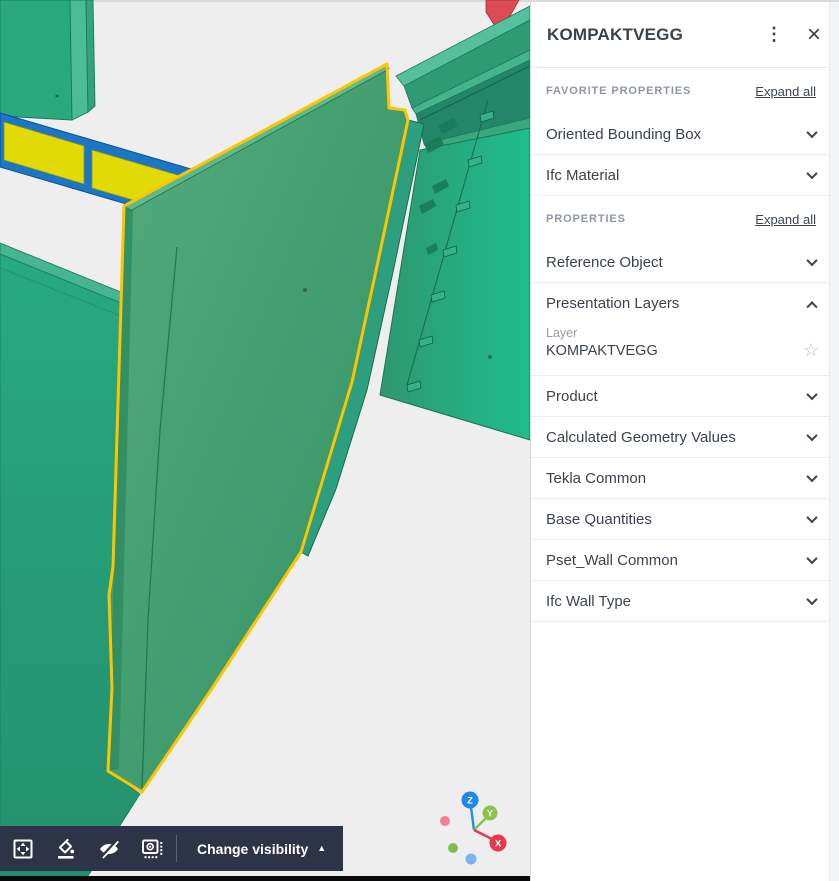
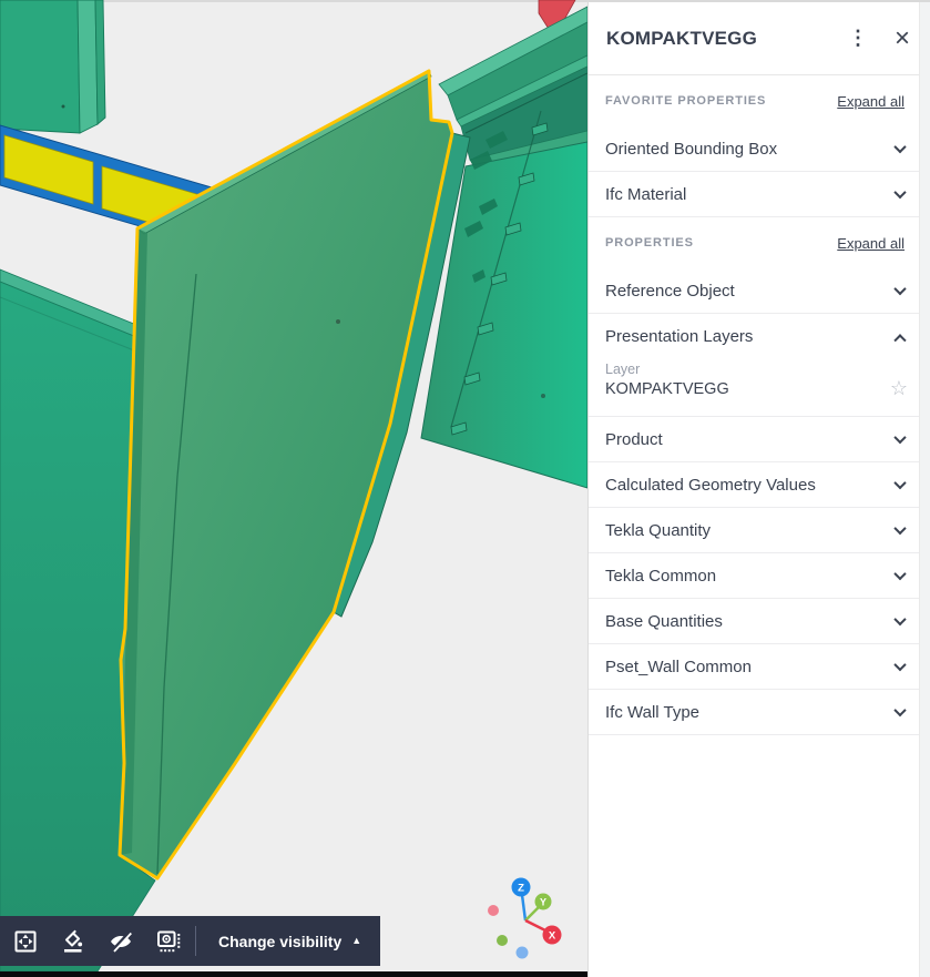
  Y
  Z
  X
  Change visibility
  ▲
  KOMPAKTVEGG
  ⋮
  ×
  FAVORITE PROPERTIES
  Expand all
  Oriented Bounding Box
  Ifc Material
  PROPERTIES
  Expand all
  Reference Object
  Presentation Layers
  Layer
  KOMPAKTVEGG
  ☆
  Product
  Calculated Geometry Values
+ Tekla Quantity
  Tekla Common
  Base Quantities
  Pset_Wall Common
  Ifc Wall Type
